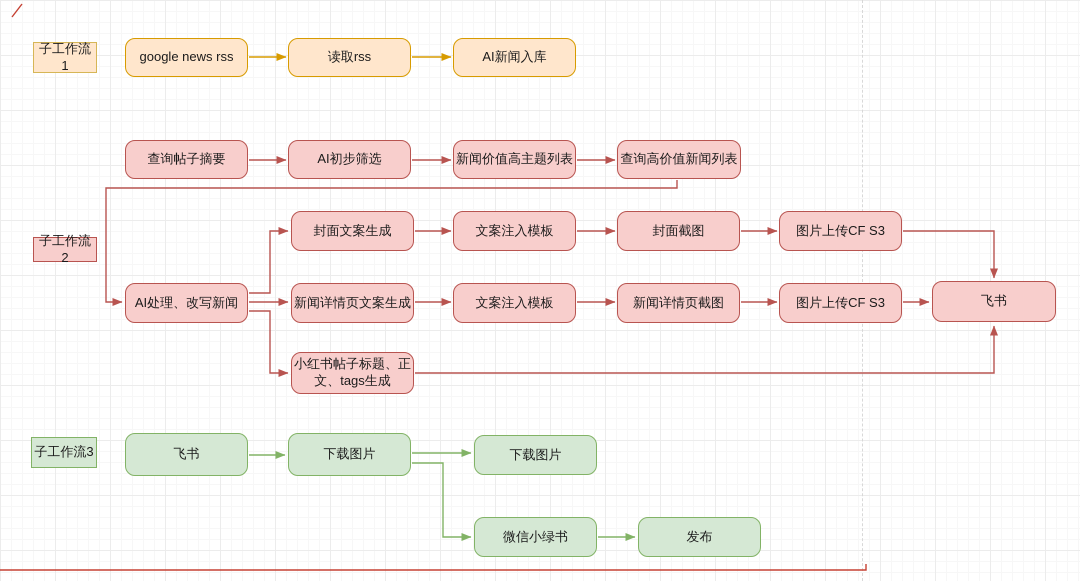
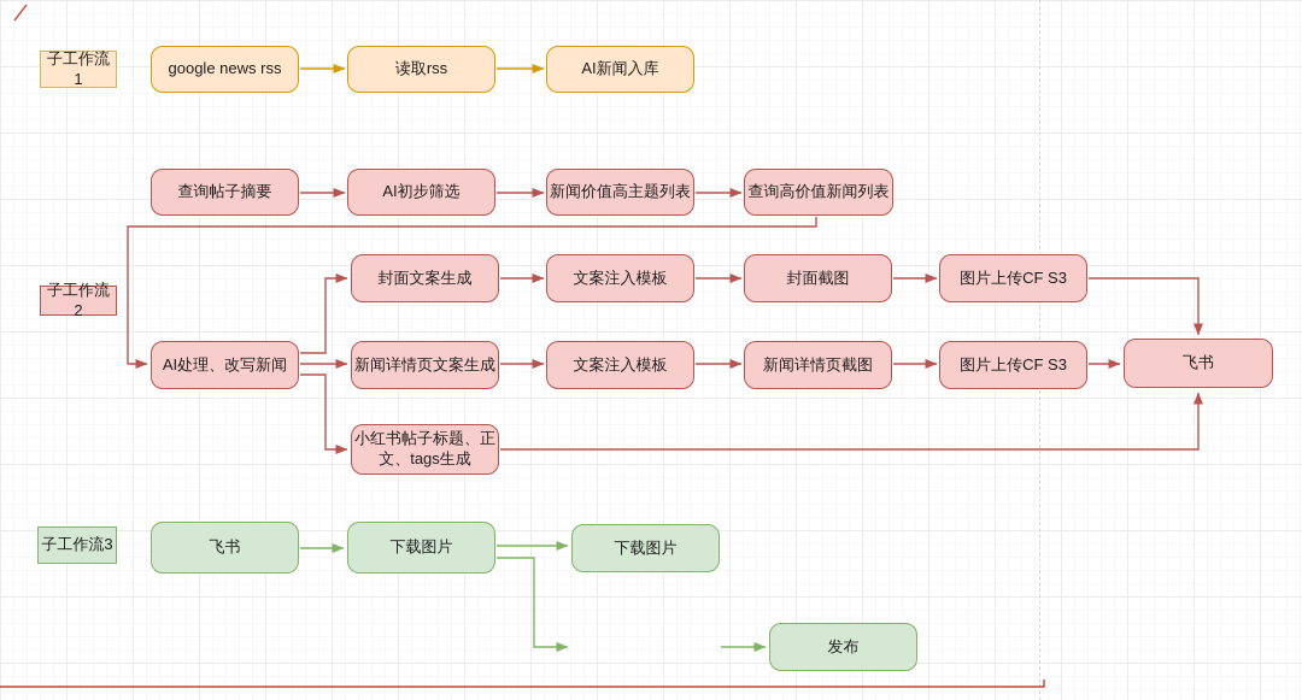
  子工作流1
  google news rss
  读取rss
  AI新闻入库
  子工作流2
  查询帖子摘要
  AI初步筛选
  新闻价值高主题列表
  查询高价值新闻列表
  AI处理、改写新闻
  封面文案生成
  文案注入模板
  封面截图
  图片上传CF S3
  新闻详情页文案生成
  文案注入模板
  新闻详情页截图
  图片上传CF S3
  飞书
  小红书帖子标题、正文、tags生成
  子工作流3
  飞书
  下载图片
  下载图片
- 微信小绿书
  发布
